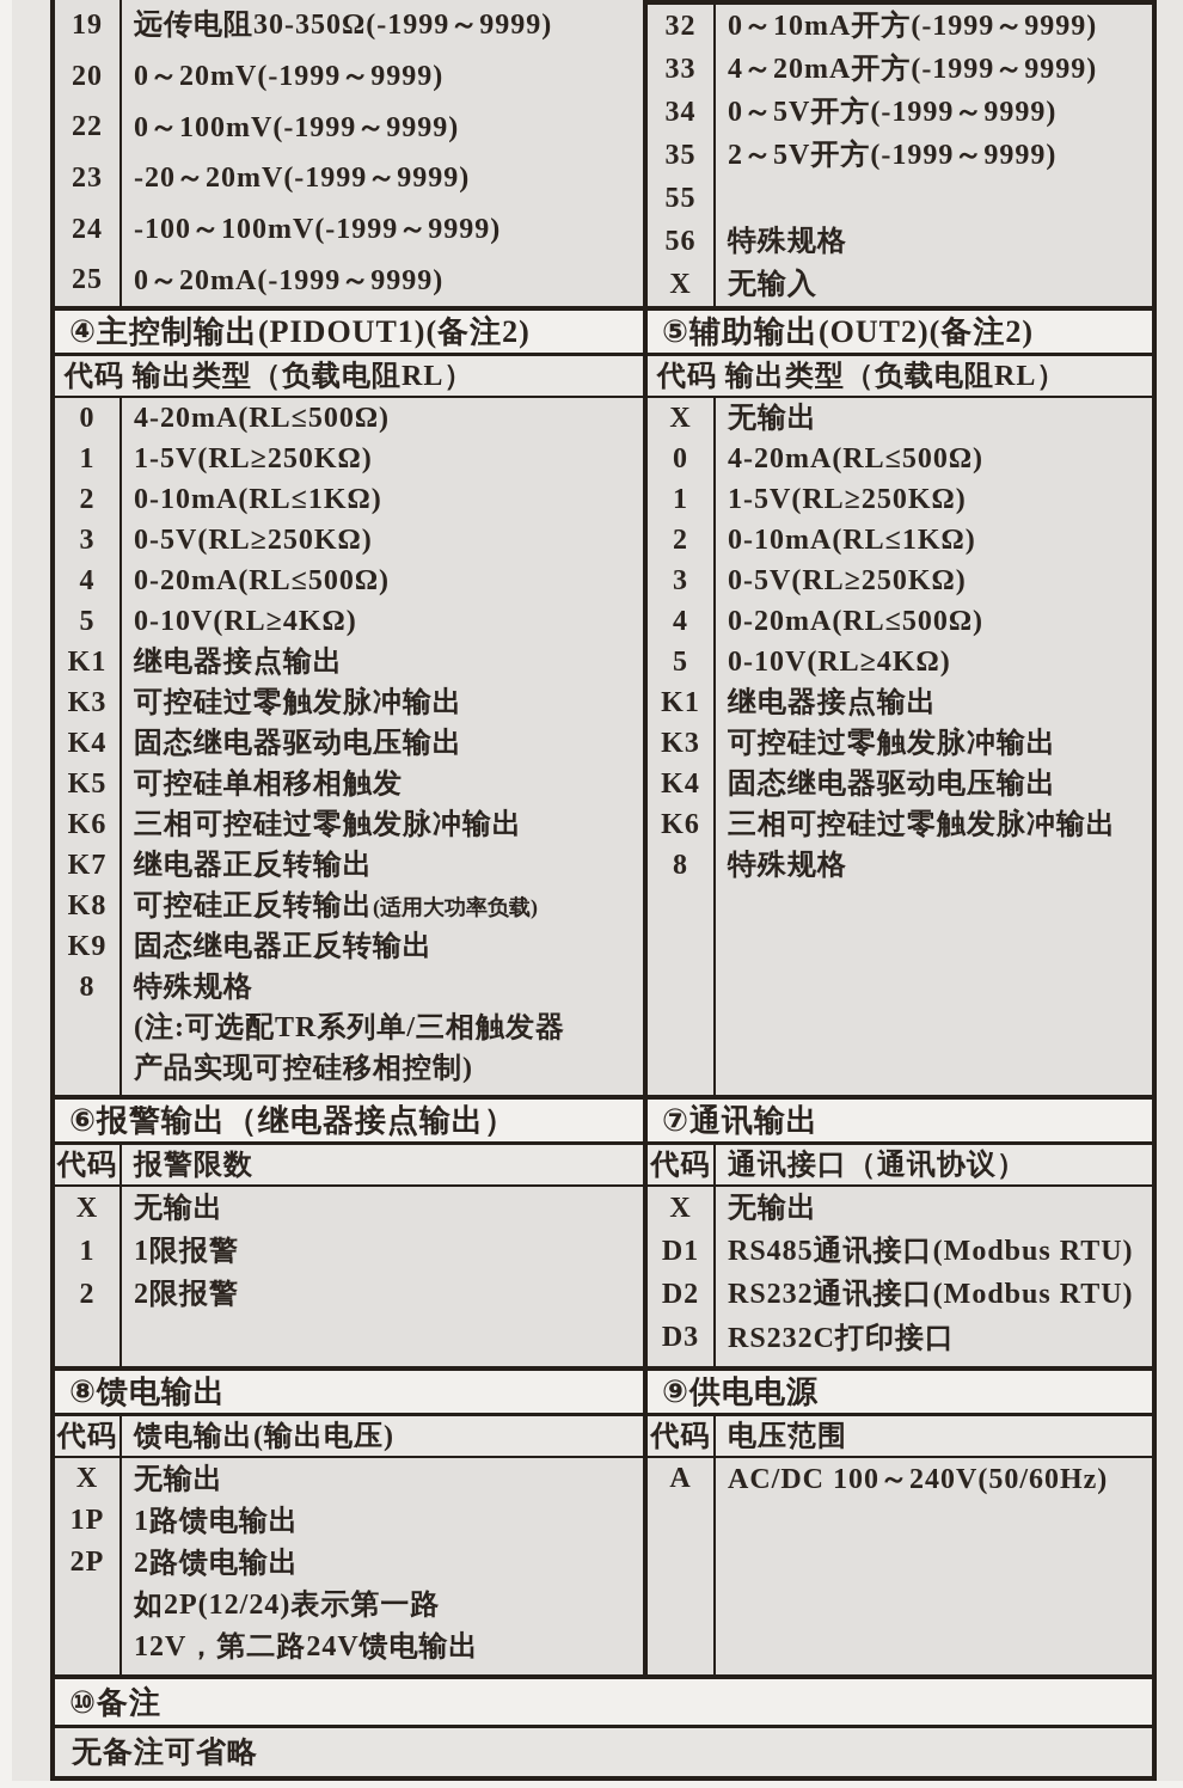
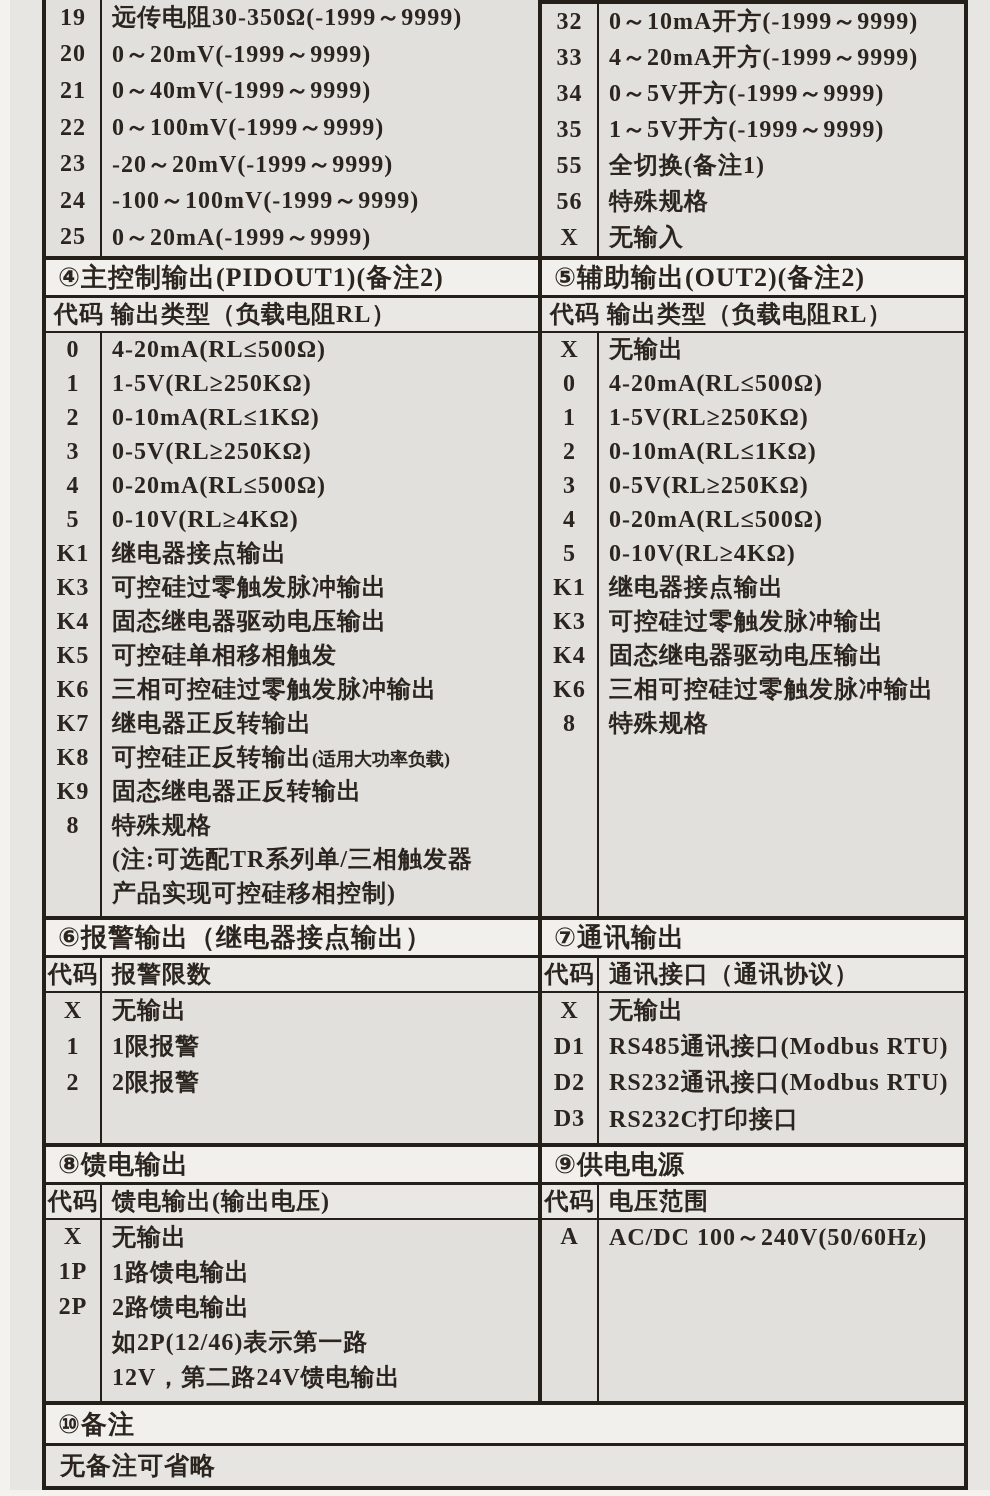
  19
  远传电阻30-350Ω(-1999～9999)
  20
  0～20mV(-1999～9999)
+ 21
+ 0～40mV(-1999～9999)
  22
  0～100mV(-1999～9999)
  23
  -20～20mV(-1999～9999)
  24
  -100～100mV(-1999～9999)
  25
  0～20mA(-1999～9999)
  32
  0～10mA开方(-1999～9999)
  33
  4～20mA开方(-1999～9999)
  34
  0～5V开方(-1999～9999)
  35
- 2～5V开方(-1999～9999)
+ 1～5V开方(-1999～9999)
  55
+ 全切换(备注1)
  56
  特殊规格
  X
  无输入
  ④主控制输出(PIDOUT1)(备注2)
  代码 输出类型（负载电阻RL）
  0
  4-20mA(RL≤500Ω)
  1
  1-5V(RL≥250KΩ)
  2
  0-10mA(RL≤1KΩ)
  3
  0-5V(RL≥250KΩ)
  4
  0-20mA(RL≤500Ω)
  5
  0-10V(RL≥4KΩ)
  K1
  继电器接点输出
  K3
  可控硅过零触发脉冲输出
  K4
  固态继电器驱动电压输出
  K5
  可控硅单相移相触发
  K6
  三相可控硅过零触发脉冲输出
  K7
  继电器正反转输出
  K8
  可控硅正反转输出(适用大功率负载)
  K9
  固态继电器正反转输出
  8
  特殊规格
  (注:可选配TR系列单/三相触发器
  产品实现可控硅移相控制)
  ⑤辅助输出(OUT2)(备注2)
  代码 输出类型（负载电阻RL）
  X
  无输出
  0
  4-20mA(RL≤500Ω)
  1
  1-5V(RL≥250KΩ)
  2
  0-10mA(RL≤1KΩ)
  3
  0-5V(RL≥250KΩ)
  4
  0-20mA(RL≤500Ω)
  5
  0-10V(RL≥4KΩ)
  K1
  继电器接点输出
  K3
  可控硅过零触发脉冲输出
  K4
  固态继电器驱动电压输出
  K6
  三相可控硅过零触发脉冲输出
  8
  特殊规格
  ⑥报警输出（继电器接点输出）
  代码
  报警限数
  X
  无输出
  1
  1限报警
  2
  2限报警
  ⑦通讯输出
  代码
  通讯接口（通讯协议）
  X
  无输出
  D1
  RS485通讯接口(Modbus RTU)
  D2
  RS232通讯接口(Modbus RTU)
  D3
  RS232C打印接口
  ⑧馈电输出
  代码
  馈电输出(输出电压)
  X
  无输出
  1P
  1路馈电输出
  2P
  2路馈电输出
- 如2P(12/24)表示第一路
+ 如2P(12/46)表示第一路
  12V，第二路24V馈电输出
  ⑨供电电源
  代码
  电压范围
  A
  AC/DC 100～240V(50/60Hz)
  ⑩备注
  无备注可省略
